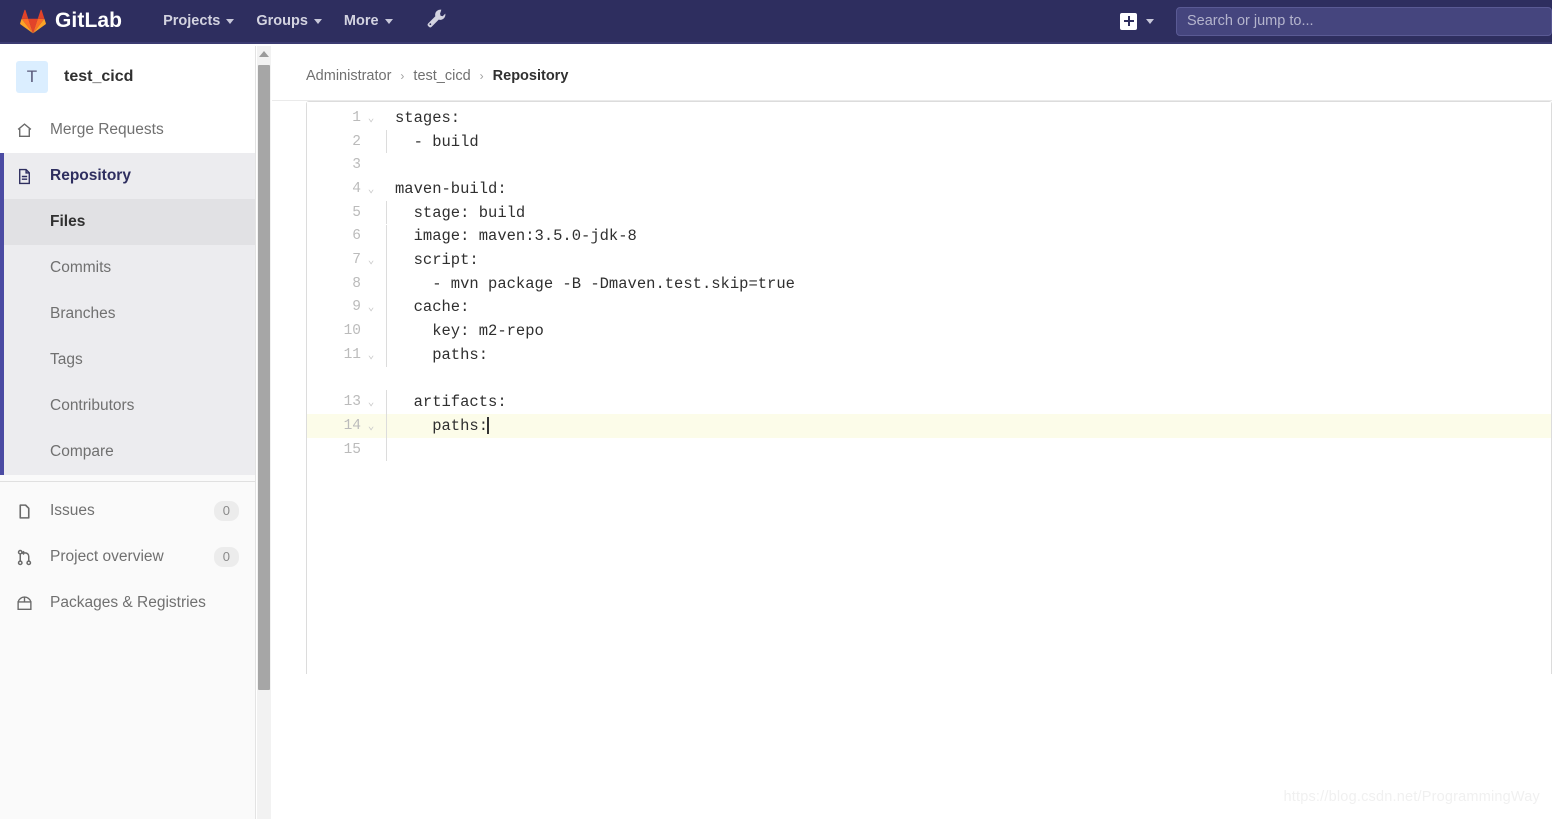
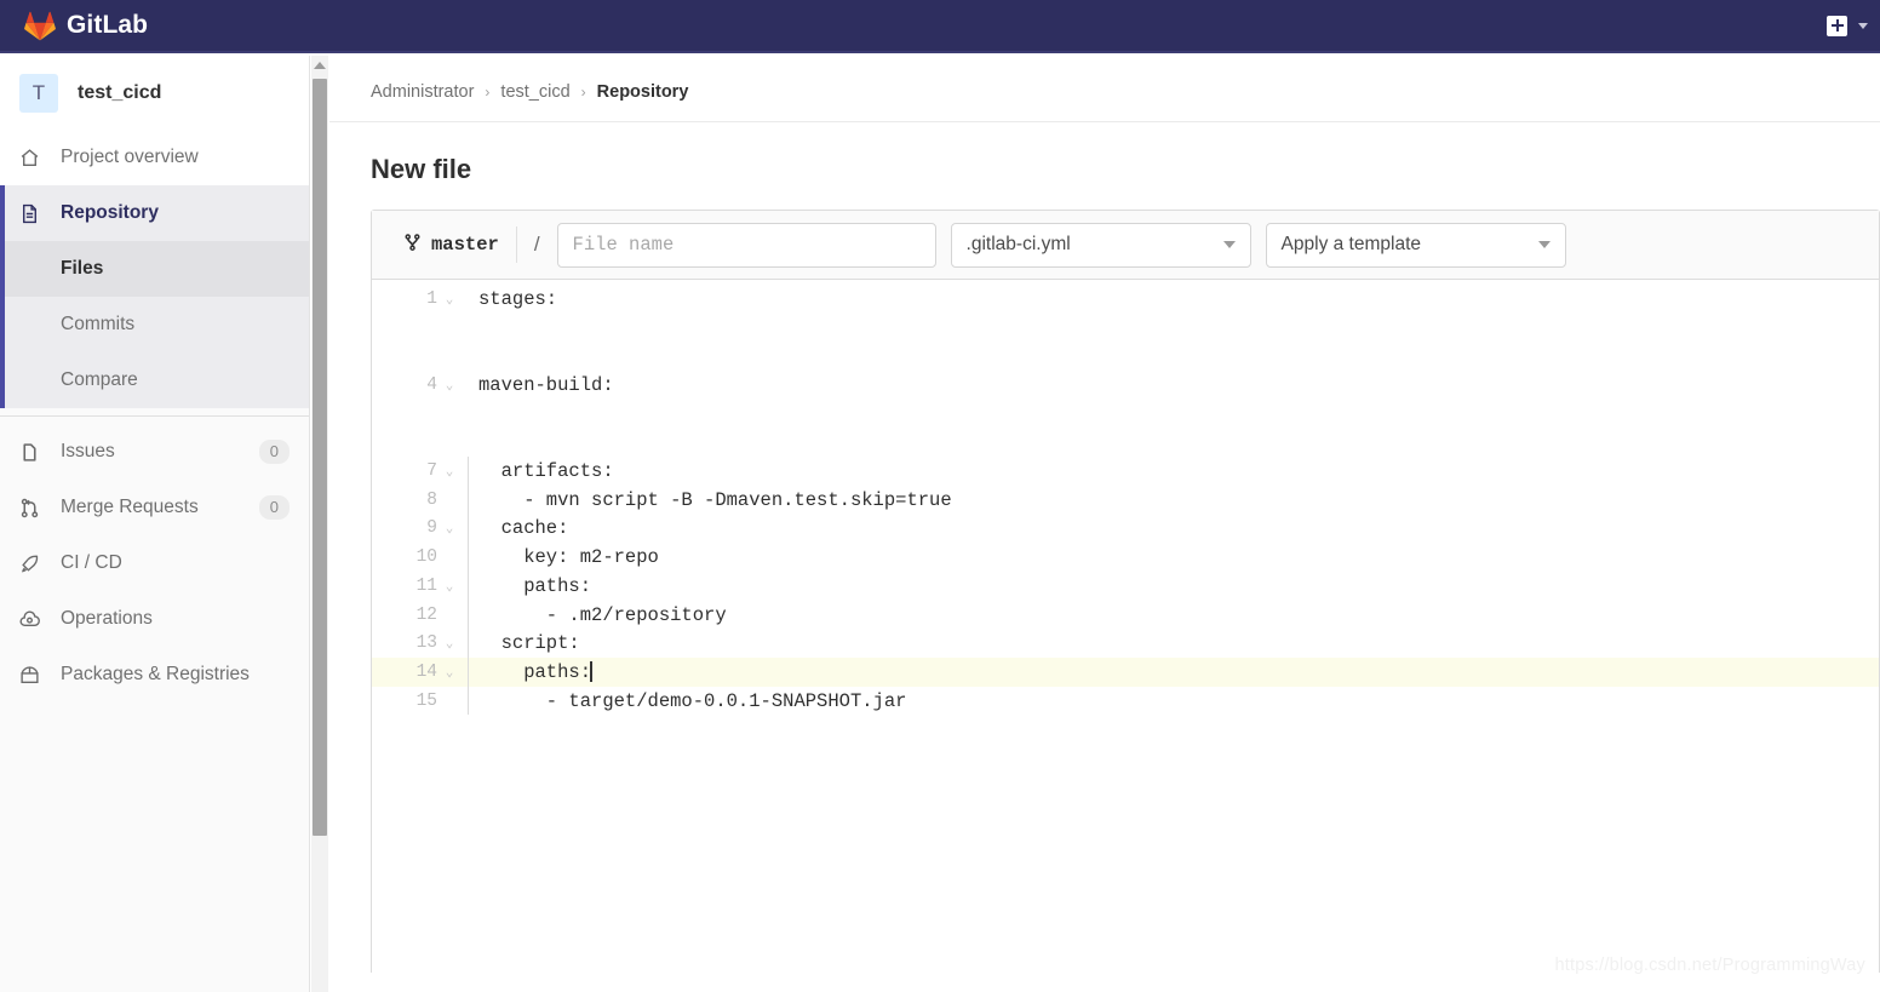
  GitLab
- Projects
- Groups
- More
- Search or jump to...
  T
  test_cicd
- Merge Requests
+ Project overview
  Repository
  Files
  Commits
- Branches
- Tags
- Contributors
  Compare
  Issues
  0
- Project overview
+ Merge Requests
  0
+ CI / CD
+ Operations
  Packages & Registries
  Administrator
  ›
  test_cicd
  ›
  Repository
+ New file
+ master
+ /
+ File name
+ .gitlab-ci.yml
+ Apply a template
  1
  ⌄
  stages:
- 2
- - build
- 3
  4
  ⌄
  maven-build:
- 5
- stage: build
- 6
- image: maven:3.5.0-jdk-8
  7
  ⌄
- script:
+ artifacts:
  8
- - mvn package -B -Dmaven.test.skip=true
+ - mvn script -B -Dmaven.test.skip=true
  9
  ⌄
  cache:
  10
  key: m2-repo
  11
  ⌄
  paths:
+ 12
+ - .m2/repository
  13
  ⌄
- artifacts:
+ script:
  14
  ⌄
  paths:
  15
+ - target/demo-0.0.1-SNAPSHOT.jar
